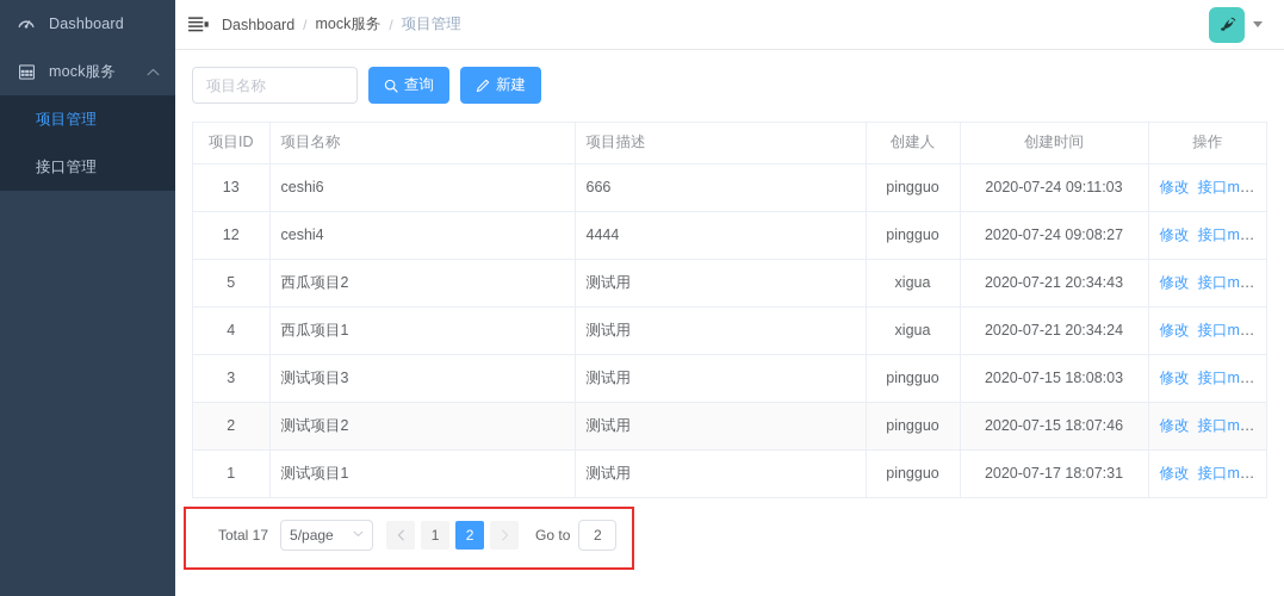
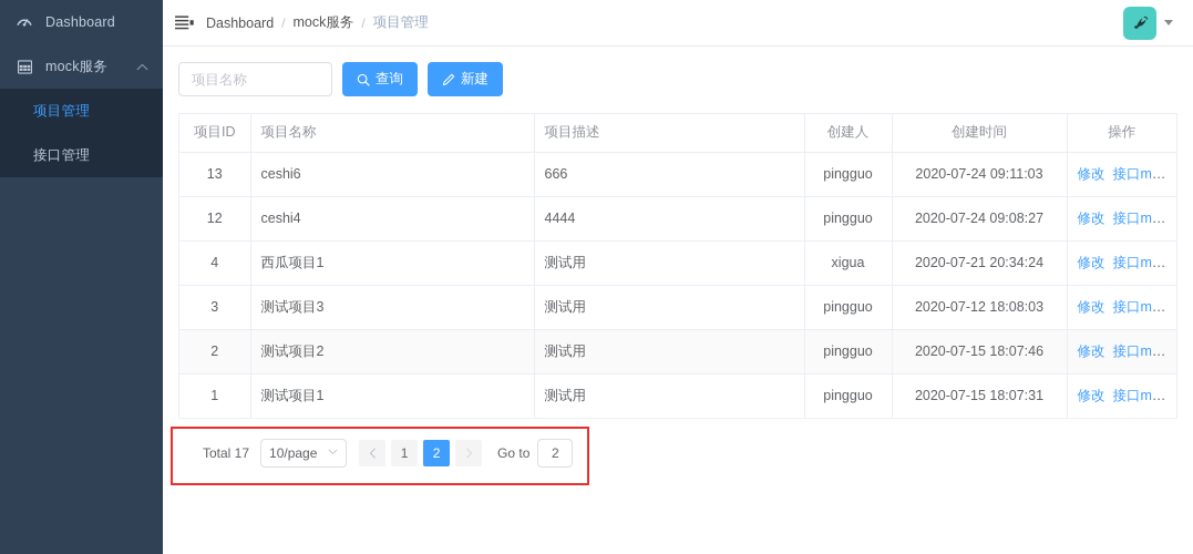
  Dashboard
  mock服务
  项目管理
  接口管理
  Dashboard
  /
  mock服务
  /
  项目管理
  项目名称
  查询
  新建
  项目ID	项目名称	项目描述	创建人	创建时间	操作
  13	ceshi6	666	pingguo	2020-07-24 09:11:03	修改 接口mock
  12	ceshi4	4444	pingguo	2020-07-24 09:08:27	修改 接口mock
- 5	西瓜项目2	测试用	xigua	2020-07-21 20:34:43	修改 接口mock
  4	西瓜项目1	测试用	xigua	2020-07-21 20:34:24	修改 接口mock
- 3	测试项目3	测试用	pingguo	2020-07-15 18:08:03	修改 接口mock
+ 3	测试项目3	测试用	pingguo	2020-07-12 18:08:03	修改 接口mock
  2	测试项目2	测试用	pingguo	2020-07-15 18:07:46	修改 接口mock
- 1	测试项目1	测试用	pingguo	2020-07-17 18:07:31	修改 接口mock
+ 1	测试项目1	测试用	pingguo	2020-07-15 18:07:31	修改 接口mock
  Total 17
- 5/page
+ 10/page
  1
  2
  Go to
  2
